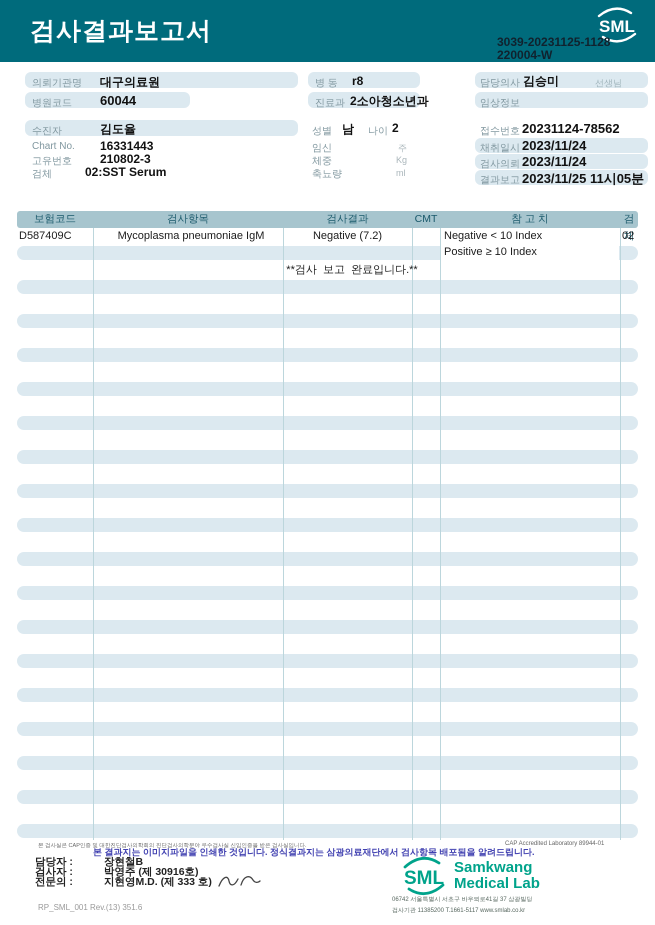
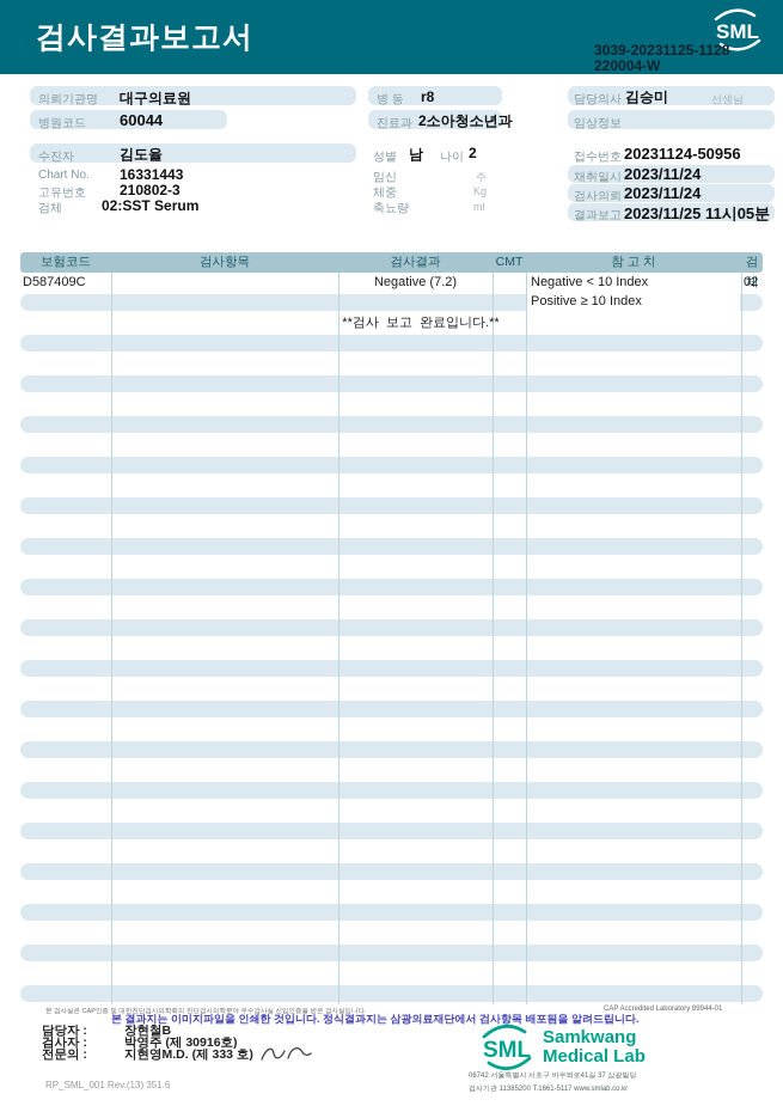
  검사결과보고서
  SML
  3039-20231125-1128
  220004-W
  의뢰기관명
  대구의료원
  병원코드
  60044
  수진자
  김도율
  Chart No.
  16331443
  고유번호
  210802-3
  검체
  02:SST Serum
  병 동
  r8
  진료과
  2소아청소년과
  성별
  남
  나이
  2
  임신
  주
  체중
  Kg
  축뇨량
  ml
  담당의사
  김승미
  선생님
  임상정보
  접수번호
- 20231124-78562
+ 20231124-50956
  채취일시
  2023/11/24
  검사의뢰
  2023/11/24
  결과보고
  2023/11/25 11시05분
  보험코드
  검사항목
  검사결과
  CMT
  참 고 치
  검체
  D587409C
- Mycoplasma pneumoniae IgM
  Negative (7.2)
  Negative < 10 Index
  02
  Positive ≥ 10 Index
  **검사 보고 완료입니다.**
  본 결과지는 이미지파일을 인쇄한 것입니다. 정식결과지는 삼광의료재단에서 검사항목 배포됨을 알려드립니다.
  담당자 :
  장현철B
  검사자 :
  박영주 (제 30916호)
  전문의 :
  지현영M.D. (제 333 호)
  SML
  Samkwang
  Medical Lab
  RP_SML_001 Rev.(13) 351.6
